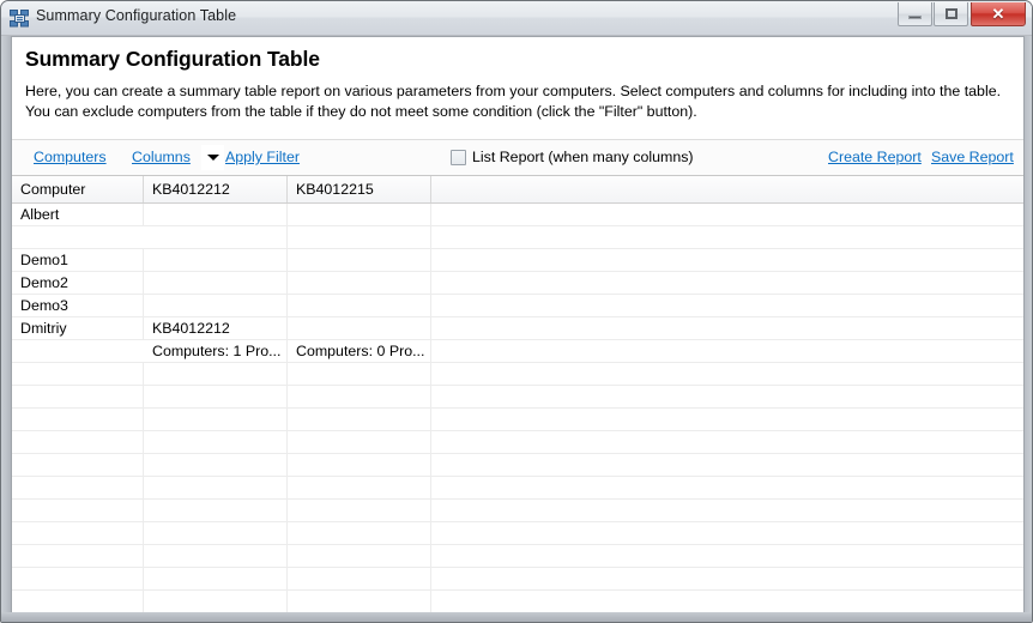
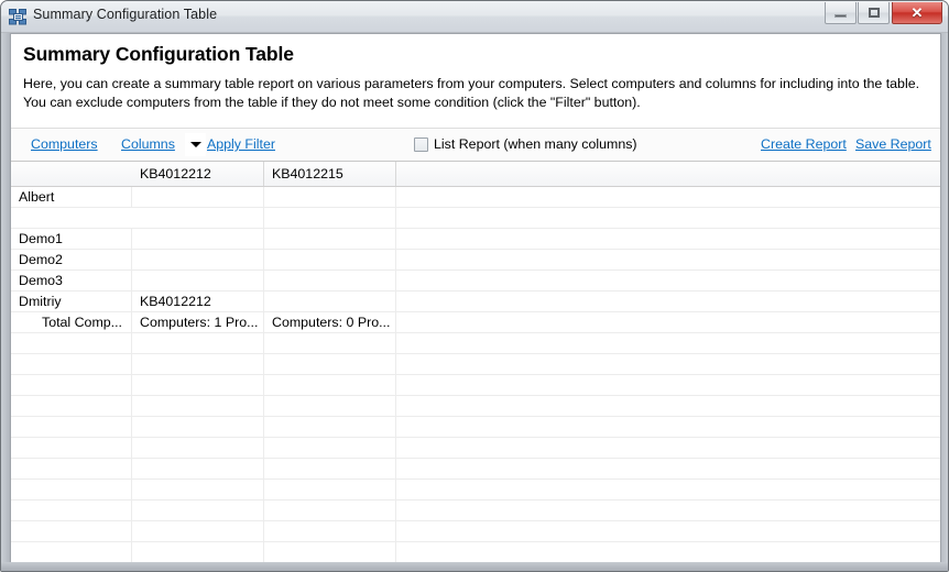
  Summary Configuration Table
  ✕
  Summary Configuration Table
  Here, you can create a summary table report on various parameters from your computers. Select computers and columns for including into the table. You can exclude computers from the table if they do not meet some condition (click the "Filter" button).
  Computers
  Columns
  Apply Filter
  List Report (when many columns)
  Create Report
  Save Report
- Computer
  KB4012212
  KB4012215
  Albert
  Demo1
  Demo2
  Demo3
  Dmitriy
  KB4012212
+ Total Comp...
  Computers: 1 Pro...
  Computers: 0 Pro...
